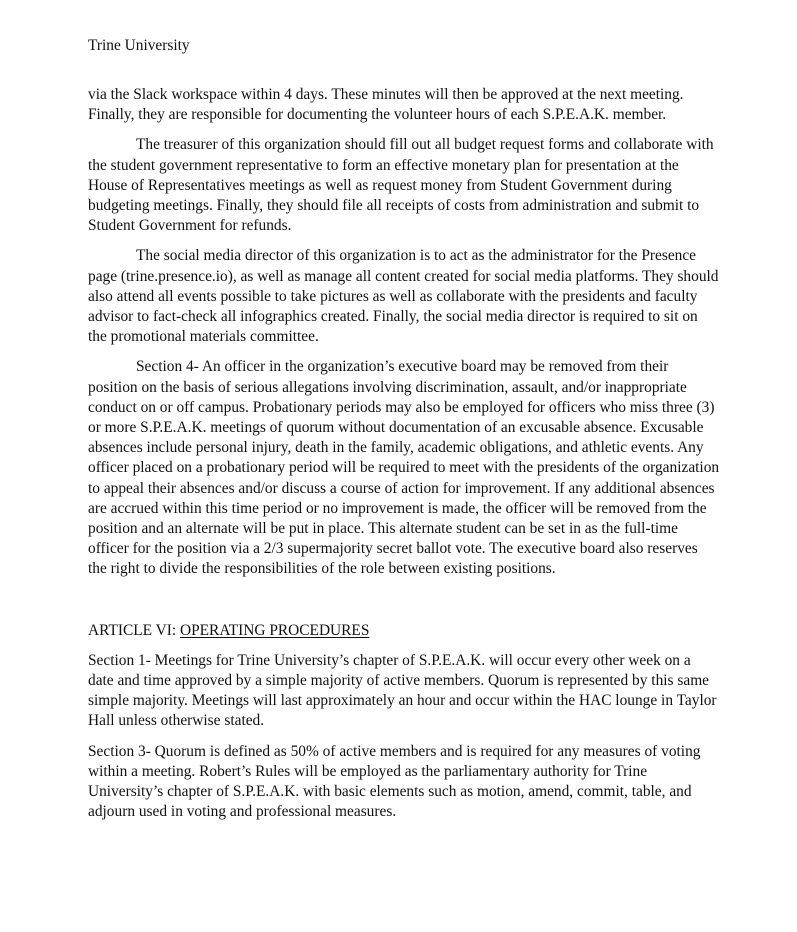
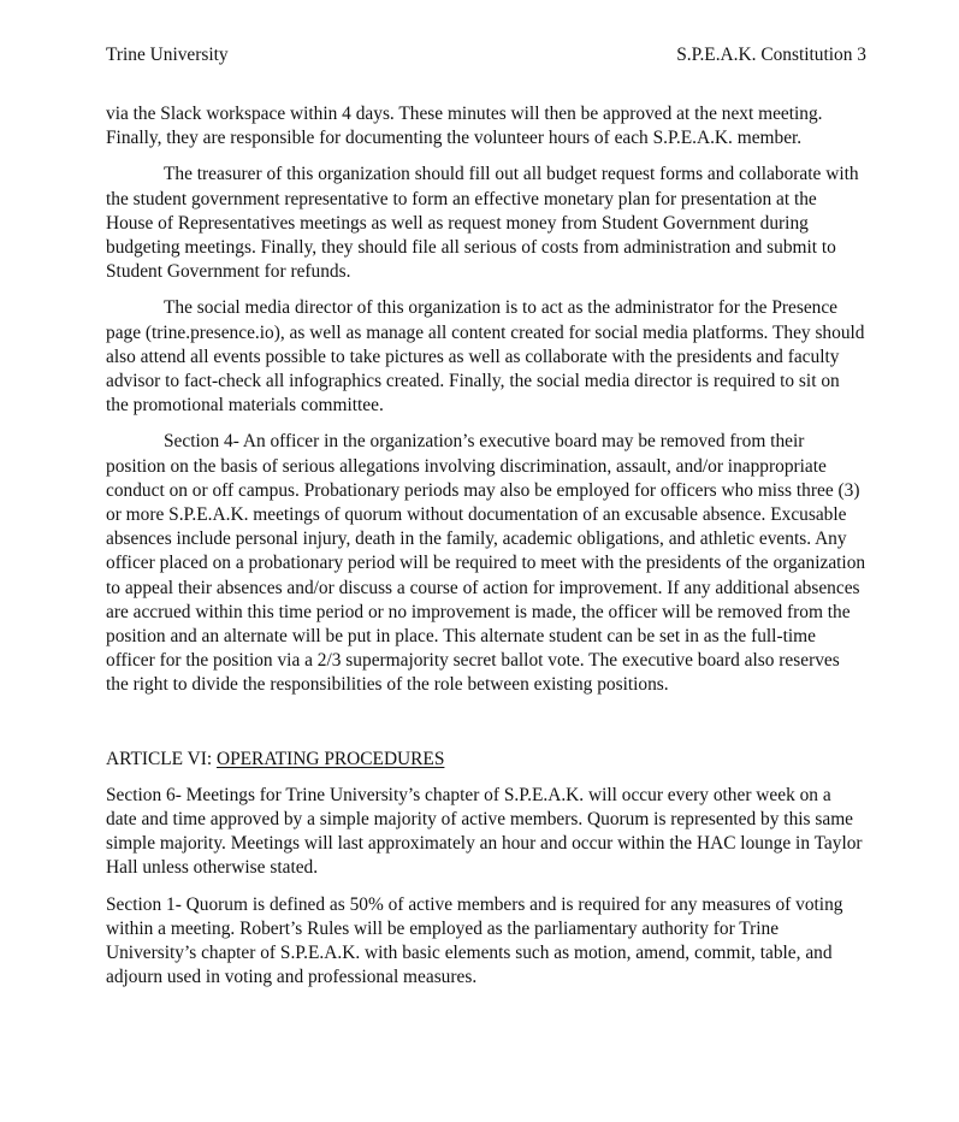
  Trine University
+ S.P.E.A.K. Constitution 3
  via the Slack workspace within 4 days. These minutes will then be approved at the next meeting. Finally, they are responsible for documenting the volunteer hours of each S.P.E.A.K. member.
- The treasurer of this organization should fill out all budget request forms and collaborate with the student government representative to form an effective monetary plan for presentation at the House of Representatives meetings as well as request money from Student Government during budgeting meetings. Finally, they should file all receipts of costs from administration and submit to Student Government for refunds.
+ The treasurer of this organization should fill out all budget request forms and collaborate with the student government representative to form an effective monetary plan for presentation at the House of Representatives meetings as well as request money from Student Government during budgeting meetings. Finally, they should file all serious of costs from administration and submit to Student Government for refunds.
  The social media director of this organization is to act as the administrator for the Presence page (trine.presence.io), as well as manage all content created for social media platforms. They should also attend all events possible to take pictures as well as collaborate with the presidents and faculty advisor to fact-check all infographics created. Finally, the social media director is required to sit on the promotional materials committee.
  Section 4- An officer in the organization’s executive board may be removed from their position on the basis of serious allegations involving discrimination, assault, and/or inappropriate conduct on or off campus. Probationary periods may also be employed for officers who miss three (3) or more S.P.E.A.K. meetings of quorum without documentation of an excusable absence. Excusable absences include personal injury, death in the family, academic obligations, and athletic events. Any officer placed on a probationary period will be required to meet with the presidents of the organization to appeal their absences and/or discuss a course of action for improvement. If any additional absences are accrued within this time period or no improvement is made, the officer will be removed from the position and an alternate will be put in place. This alternate student can be set in as the full-time officer for the position via a 2/3 supermajority secret ballot vote. The executive board also reserves the right to divide the responsibilities of the role between existing positions.
  ARTICLE VI: OPERATING PROCEDURES
- Section 1- Meetings for Trine University’s chapter of S.P.E.A.K. will occur every other week on a date and time approved by a simple majority of active members. Quorum is represented by this same simple majority. Meetings will last approximately an hour and occur within the HAC lounge in Taylor Hall unless otherwise stated.
+ Section 6- Meetings for Trine University’s chapter of S.P.E.A.K. will occur every other week on a date and time approved by a simple majority of active members. Quorum is represented by this same simple majority. Meetings will last approximately an hour and occur within the HAC lounge in Taylor Hall unless otherwise stated.
- Section 3- Quorum is defined as 50% of active members and is required for any measures of voting within a meeting. Robert’s Rules will be employed as the parliamentary authority for Trine University’s chapter of S.P.E.A.K. with basic elements such as motion, amend, commit, table, and adjourn used in voting and professional measures.
+ Section 1- Quorum is defined as 50% of active members and is required for any measures of voting within a meeting. Robert’s Rules will be employed as the parliamentary authority for Trine University’s chapter of S.P.E.A.K. with basic elements such as motion, amend, commit, table, and adjourn used in voting and professional measures.
